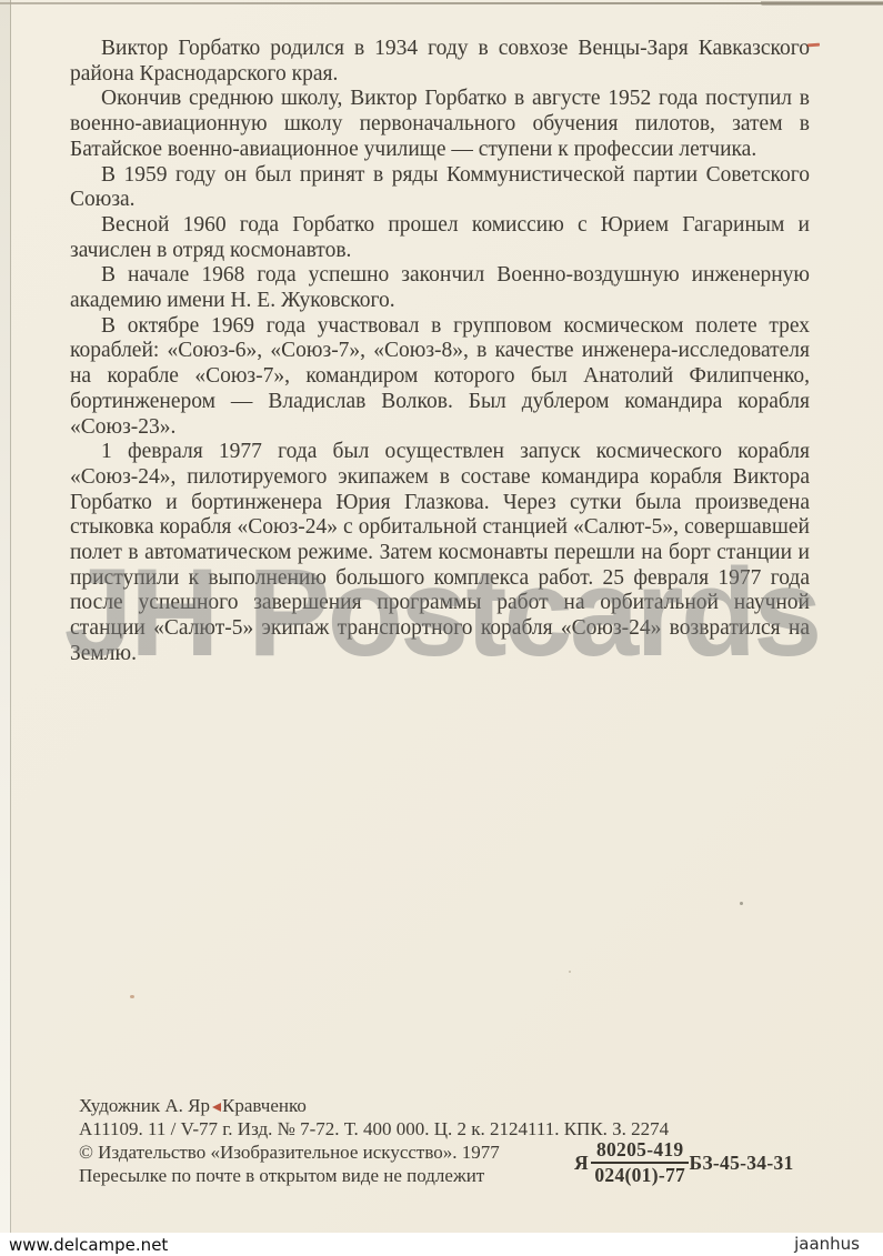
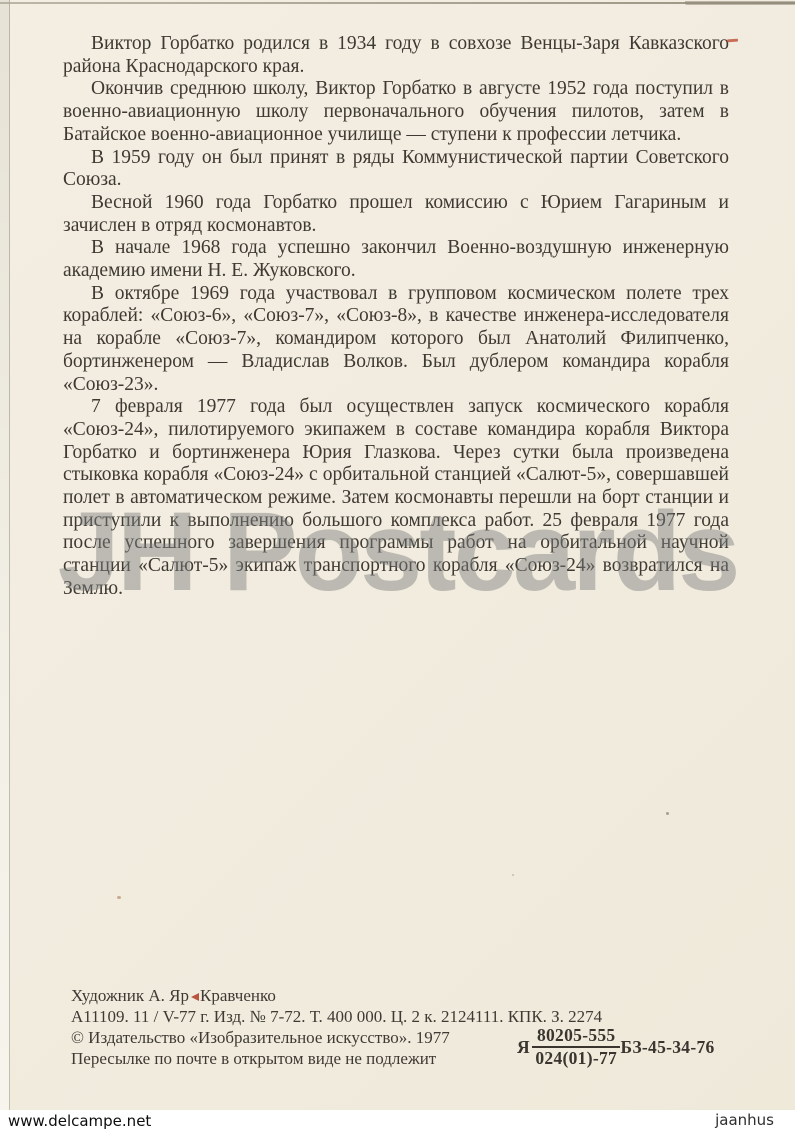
  Виктор Горбатко родился в 1934 году в совхозе Венцы-Заря Кавказского района Краснодарского края.
  Окончив среднюю школу, Виктор Горбатко в августе 1952 года поступил в военно-авиационную школу первоначального обучения пилотов, затем в Батайское военно-авиационное училище — ступени к профессии летчика.
  В 1959 году он был принят в ряды Коммунистической партии Советского Союза.
  Весной 1960 года Горбатко прошел комиссию с Юрием Гагариным и зачислен в отряд космонавтов.
  В начале 1968 года успешно закончил Военно-воздушную инженерную академию имени Н. Е. Жуковского.
  В октябре 1969 года участвовал в групповом космическом полете трех кораблей: «Союз-6», «Союз-7», «Союз-8», в качестве инженера-исследователя на корабле «Союз-7», командиром которого был Анатолий Филипченко, бортинженером — Владислав Волков. Был дублером командира корабля «Союз-23».
- 1 февраля 1977 года был осуществлен запуск космического корабля «Союз-24», пилотируемого экипажем в составе командира корабля Виктора Горбатко и бортинженера Юрия Глазкова. Через сутки была произведена стыковка корабля «Союз-24» с орбитальной станцией «Салют-5», совершавшей полет в автоматическом режиме. Затем космонавты перешли на борт станции и приступили к выполнению большого комплекса работ. 25 февраля 1977 года после успешного завершения программы работ на орбитальной научной станции «Салют-5» экипаж транспортного корабля «Союз-24» возвратился на Землю.
+ 7 февраля 1977 года был осуществлен запуск космического корабля «Союз-24», пилотируемого экипажем в составе командира корабля Виктора Горбатко и бортинженера Юрия Глазкова. Через сутки была произведена стыковка корабля «Союз-24» с орбитальной станцией «Салют-5», совершавшей полет в автоматическом режиме. Затем космонавты перешли на борт станции и приступили к выполнению большого комплекса работ. 25 февраля 1977 года после успешного завершения программы работ на орбитальной научной станции «Салют-5» экипаж транспортного корабля «Союз-24» возвратился на Землю.
  Художник А. Яр Кравченко
  А11109. 11 / V-77 г. Изд. № 7-72. Т. 400 000. Ц. 2 к. 2124111. КПК. З. 2274
  © Издательство «Изобразительное искусство». 1977
  Пересылке по почте в открытом виде не подлежит
  Я
- 80205-419
+ 80205-555
  024(01)-77
- БЗ-45-34-31
+ БЗ-45-34-76
  JH Postcards
  www.delcampe.net
  jaanhus
